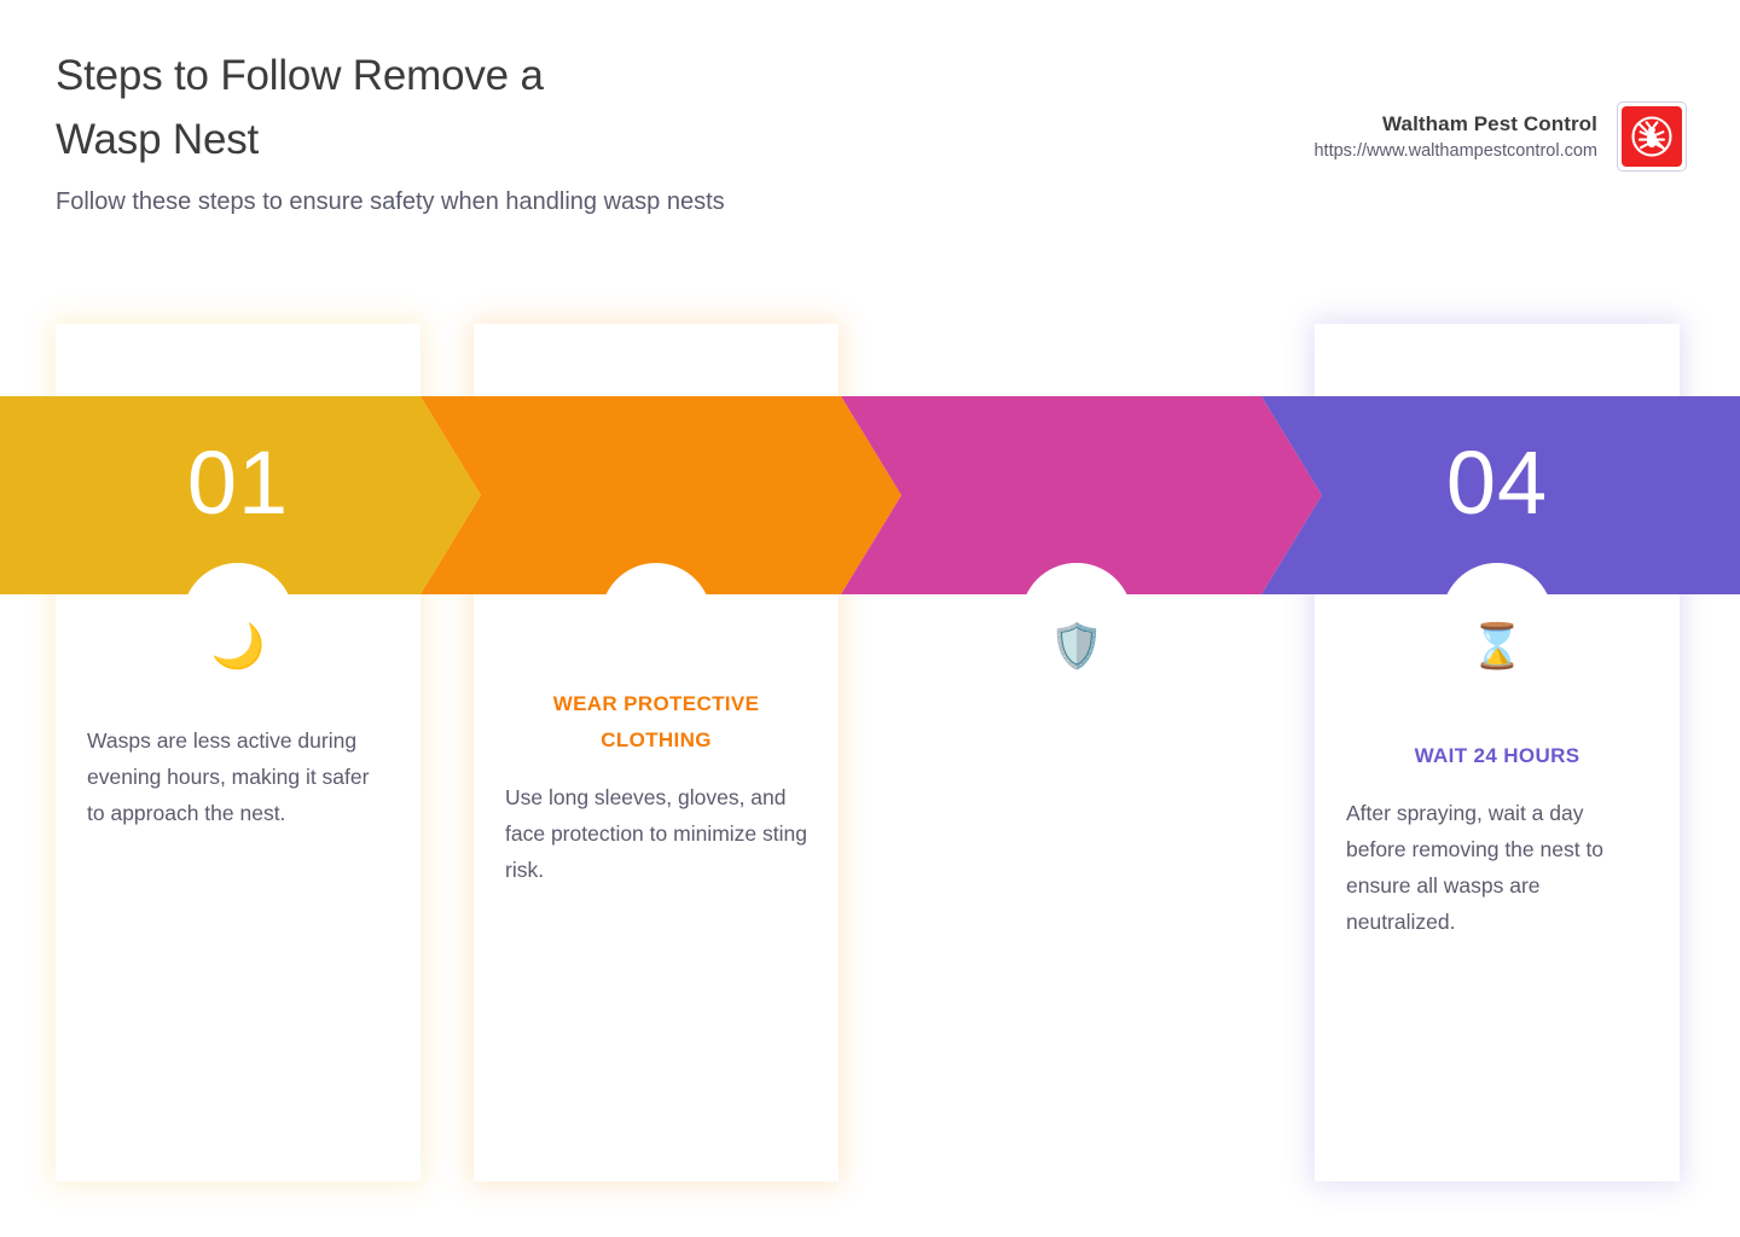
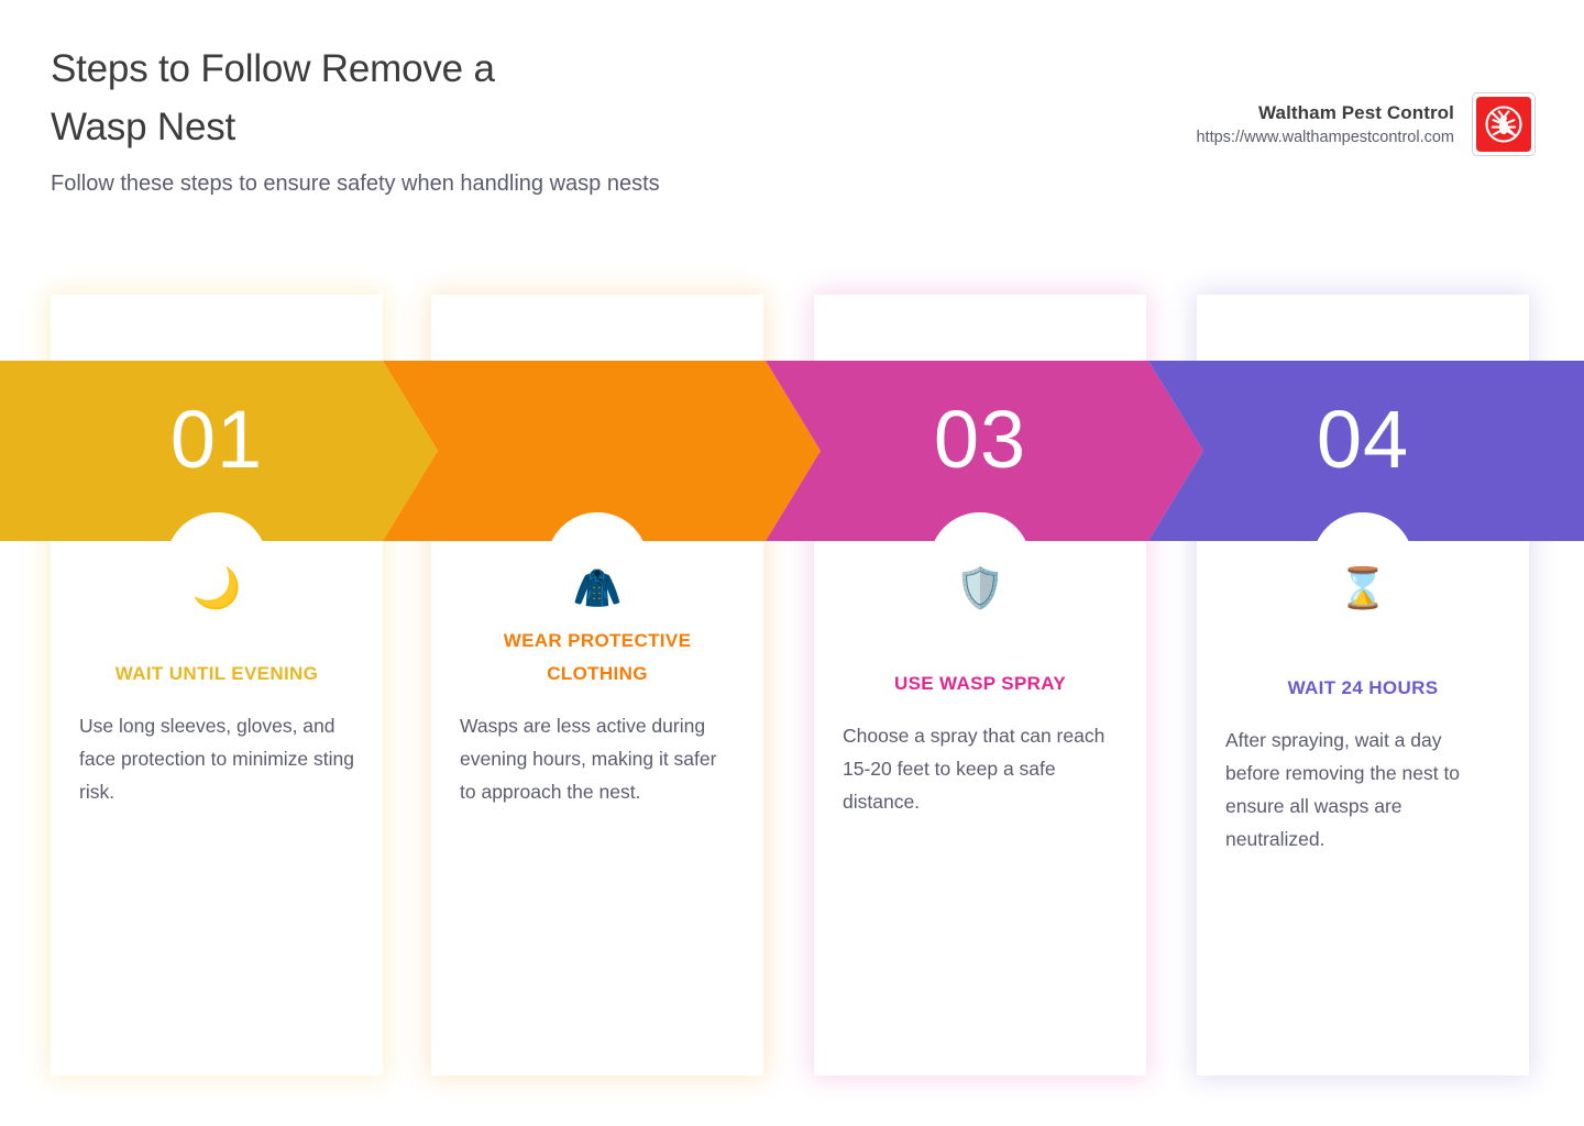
  Steps to Follow Remove a
  Wasp Nest
  Follow these steps to ensure safety when handling wasp nests
  Waltham Pest Control
  https://www.walthampestcontrol.com
+ WAIT UNTIL EVENING
- Wasps are less active during evening hours, making it safer to approach the nest.
+ Use long sleeves, gloves, and face protection to minimize sting risk.
  WEAR PROTECTIVE CLOTHING
- Use long sleeves, gloves, and face protection to minimize sting risk.
+ Wasps are less active during evening hours, making it safer to approach the nest.
+ USE WASP SPRAY
+ Choose a spray that can reach 15-20 feet to keep a safe distance.
  WAIT 24 HOURS
  After spraying, wait a day before removing the nest to ensure all wasps are neutralized.
  01
+ 03
  04
  🌙
+ 🧥
  🛡️
  ⌛
